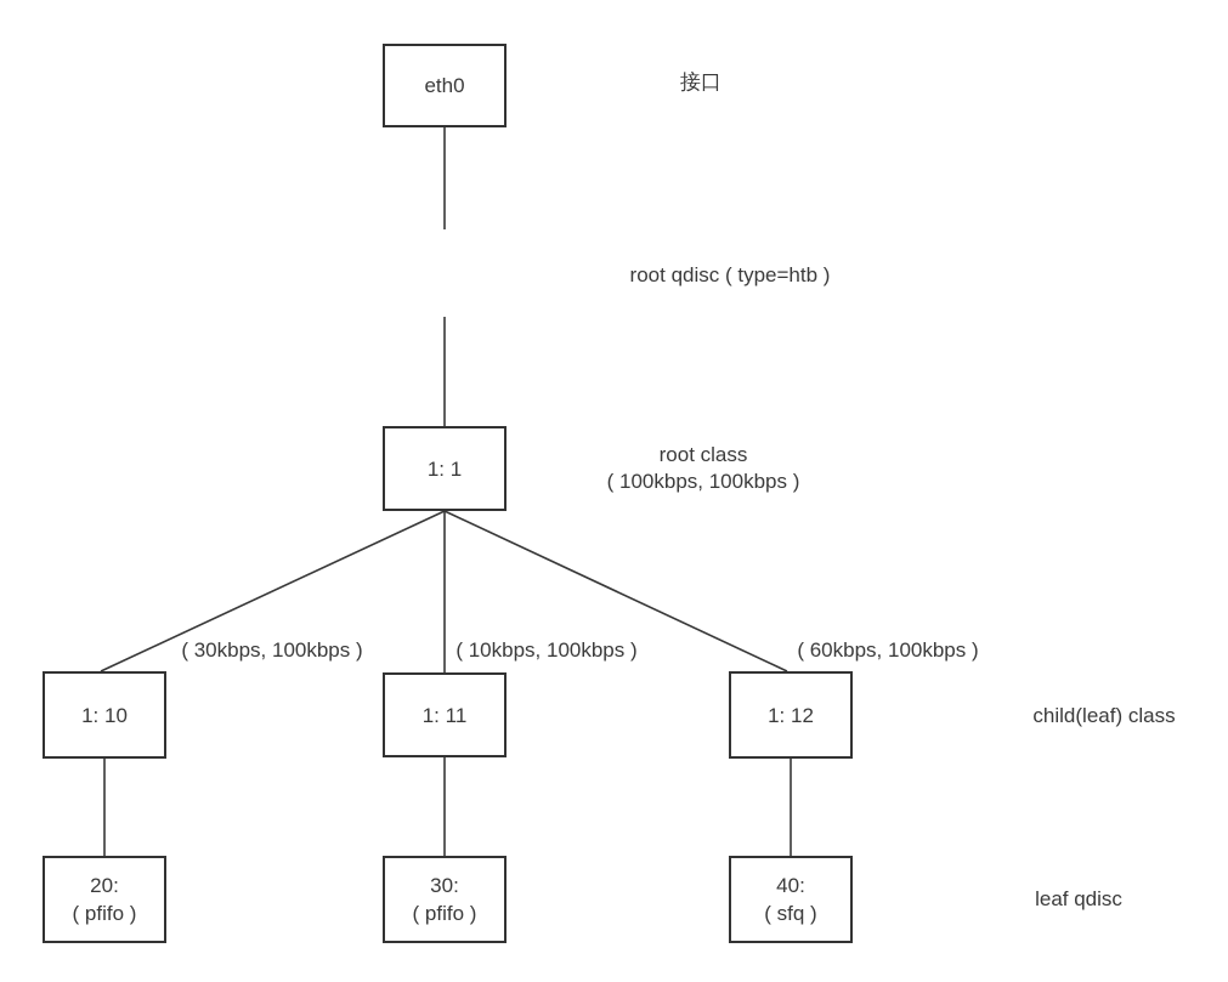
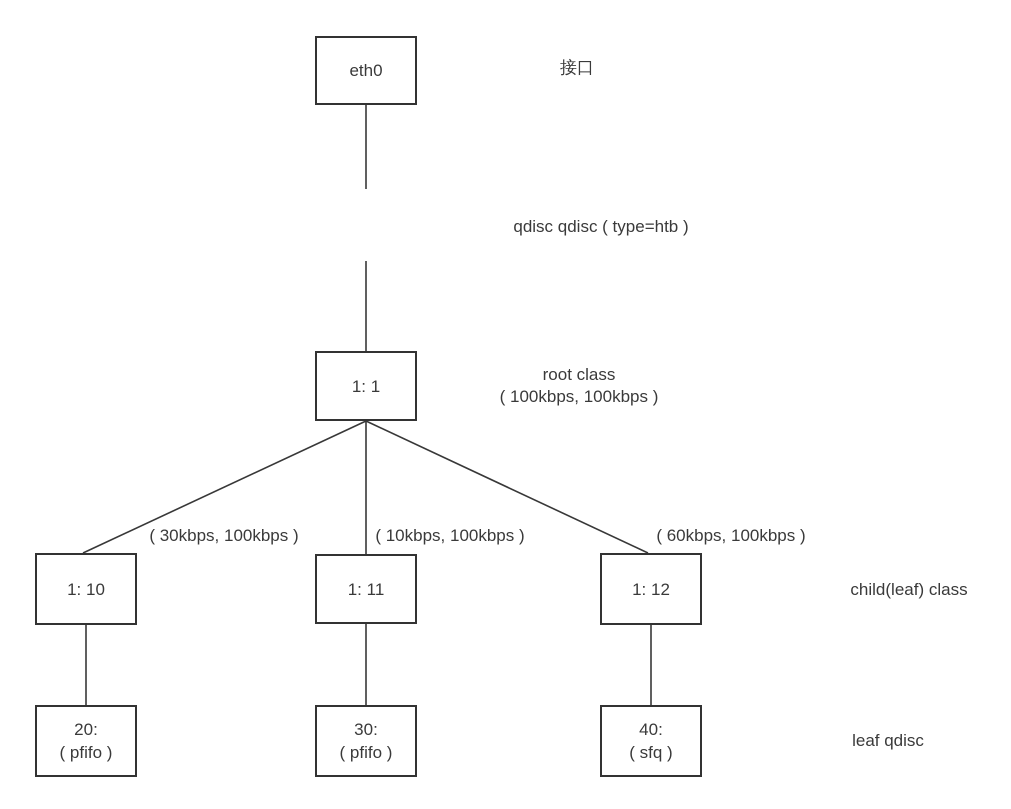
  eth0
  1: 1
  1: 10
  1: 11
  1: 12
  20:
  ( pfifo )
  30:
  ( pfifo )
  40:
  ( sfq )
  ( 30kbps, 100kbps )
  ( 10kbps, 100kbps )
  ( 60kbps, 100kbps )
  接口
- root qdisc ( type=htb )
+ qdisc qdisc ( type=htb )
  root class
  ( 100kbps, 100kbps )
  child(leaf) class
  leaf qdisc
